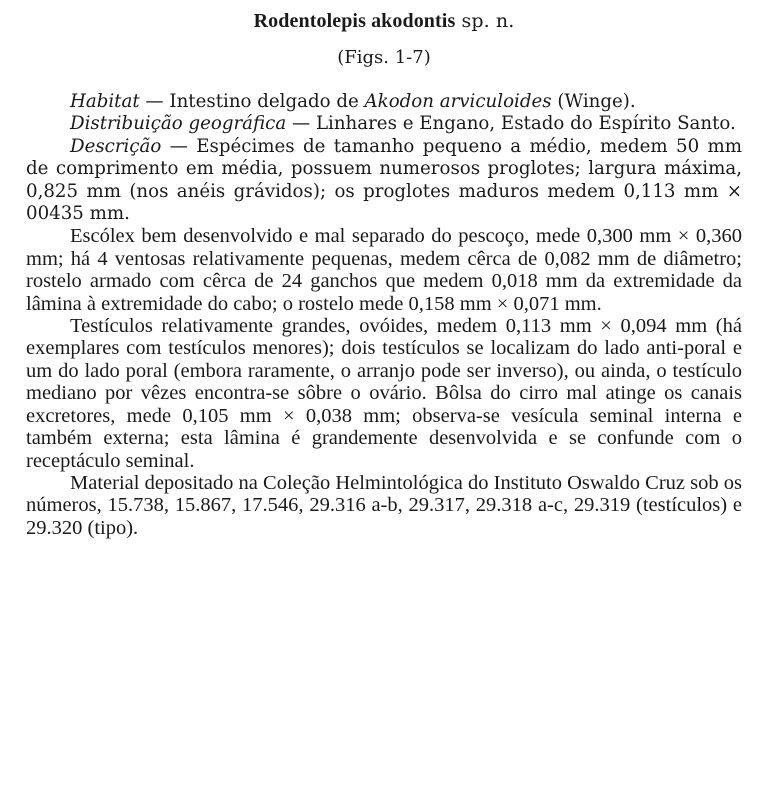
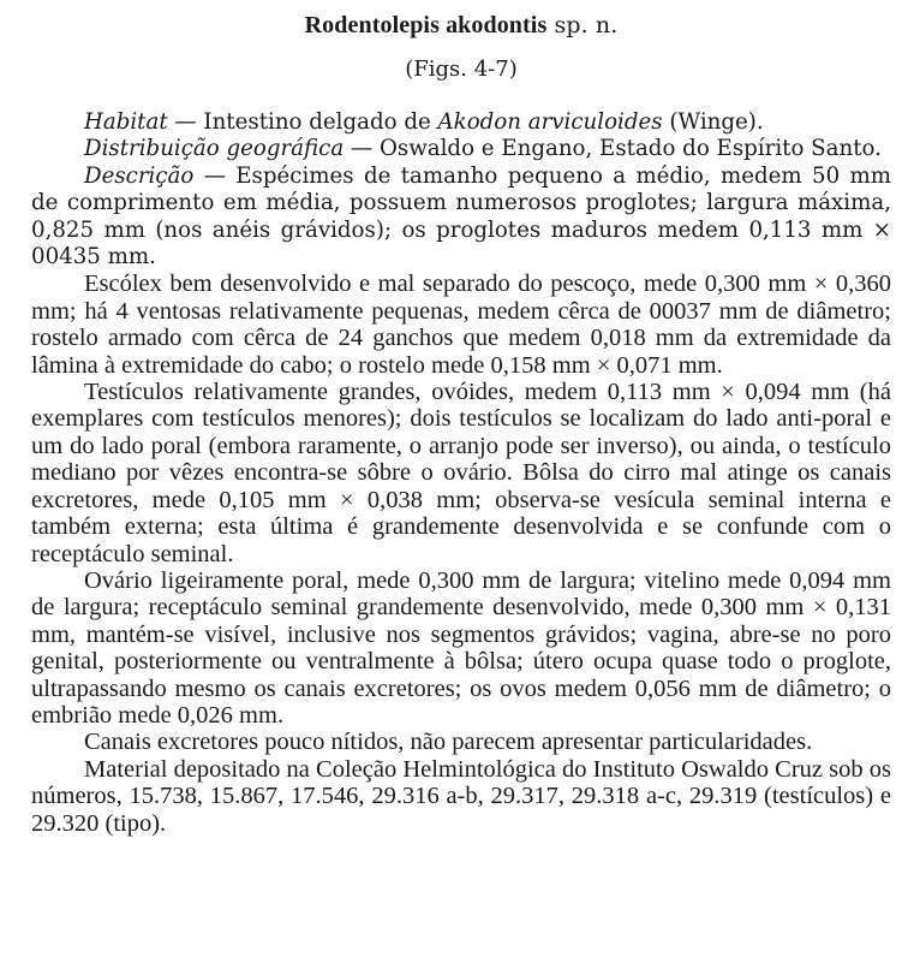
  Rodentolepis akodontis sp. n.
- (Figs. 1-7)
+ (Figs. 4-7)
  Habitat — Intestino delgado de Akodon arviculoides (Winge).
- Distribuição geográfica — Linhares e Engano, Estado do Espírito Santo.
+ Distribuição geográfica — Oswaldo e Engano, Estado do Espírito Santo.
  Descrição — Espécimes de tamanho pequeno a médio, medem 50 mm de comprimento em média, possuem numerosos proglotes; largura máxima, 0,825 mm (nos anéis grávidos); os proglotes maduros medem 0,113 mm × 00435 mm.
- Escólex bem desenvolvido e mal separado do pescoço, mede 0,300 mm × 0,360 mm; há 4 ventosas relativamente pequenas, medem cêrca de 0,082 mm de diâmetro; rostelo armado com cêrca de 24 ganchos que medem 0,018 mm da extremidade da lâmina à extremidade do cabo; o rostelo mede 0,158 mm × 0,071 mm.
+ Escólex bem desenvolvido e mal separado do pescoço, mede 0,300 mm × 0,360 mm; há 4 ventosas relativamente pequenas, medem cêrca de 00037 mm de diâmetro; rostelo armado com cêrca de 24 ganchos que medem 0,018 mm da extremidade da lâmina à extremidade do cabo; o rostelo mede 0,158 mm × 0,071 mm.
- Testículos relativamente grandes, ovóides, medem 0,113 mm × 0,094 mm (há exemplares com testículos menores); dois testículos se localizam do lado anti-poral e um do lado poral (embora raramente, o arranjo pode ser inverso), ou ainda, o testículo mediano por vêzes encontra-se sôbre o ovário. Bôlsa do cirro mal atinge os canais excretores, mede 0,105 mm × 0,038 mm; observa-se vesícula seminal interna e também externa; esta lâmina é grandemente desenvolvida e se confunde com o receptáculo seminal.
+ Testículos relativamente grandes, ovóides, medem 0,113 mm × 0,094 mm (há exemplares com testículos menores); dois testículos se localizam do lado anti-poral e um do lado poral (embora raramente, o arranjo pode ser inverso), ou ainda, o testículo mediano por vêzes encontra-se sôbre o ovário. Bôlsa do cirro mal atinge os canais excretores, mede 0,105 mm × 0,038 mm; observa-se vesícula seminal interna e também externa; esta última é grandemente desenvolvida e se confunde com o receptáculo seminal.
+ Ovário ligeiramente poral, mede 0,300 mm de largura; vitelino mede 0,094 mm de largura; receptáculo seminal grandemente desenvolvido, mede 0,300 mm × 0,131 mm, mantém-se visível, inclusive nos segmentos grávidos; vagina, abre-se no poro genital, posteriormente ou ventralmente à bôlsa; útero ocupa quase todo o proglote, ultrapassando mesmo os canais excretores; os ovos medem 0,056 mm de diâmetro; o embrião mede 0,026 mm.
+ Canais excretores pouco nítidos, não parecem apresentar particularidades.
  Material depositado na Coleção Helmintológica do Instituto Oswaldo Cruz sob os números, 15.738, 15.867, 17.546, 29.316 a-b, 29.317, 29.318 a-c, 29.319 (testículos) e 29.320 (tipo).
